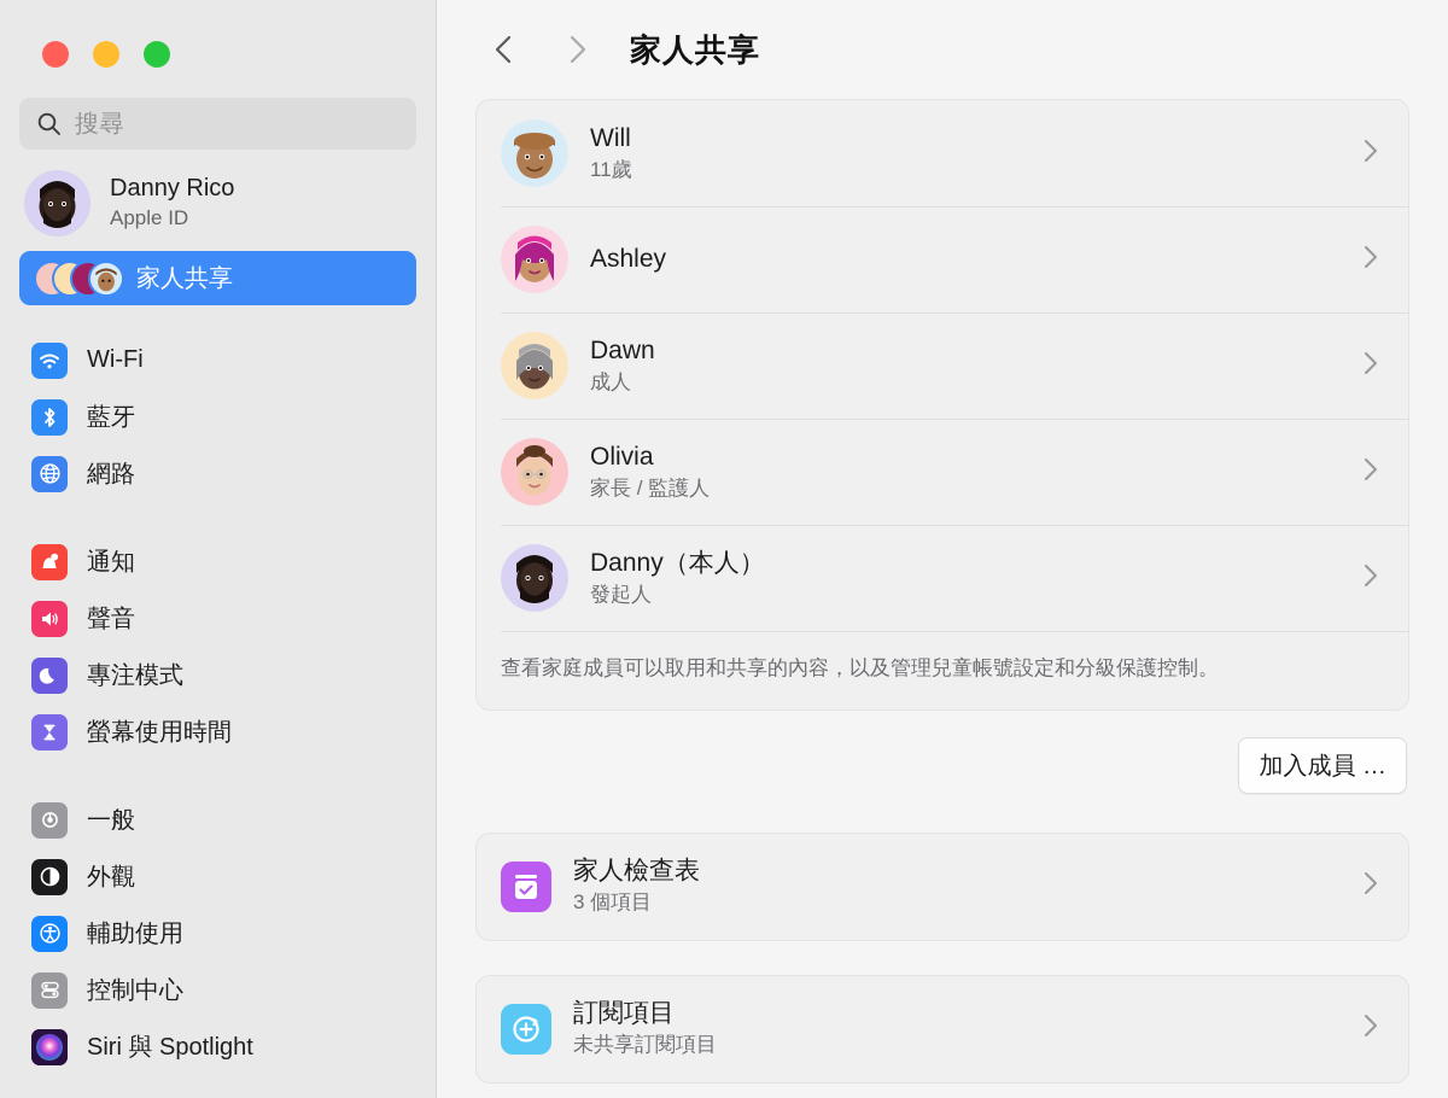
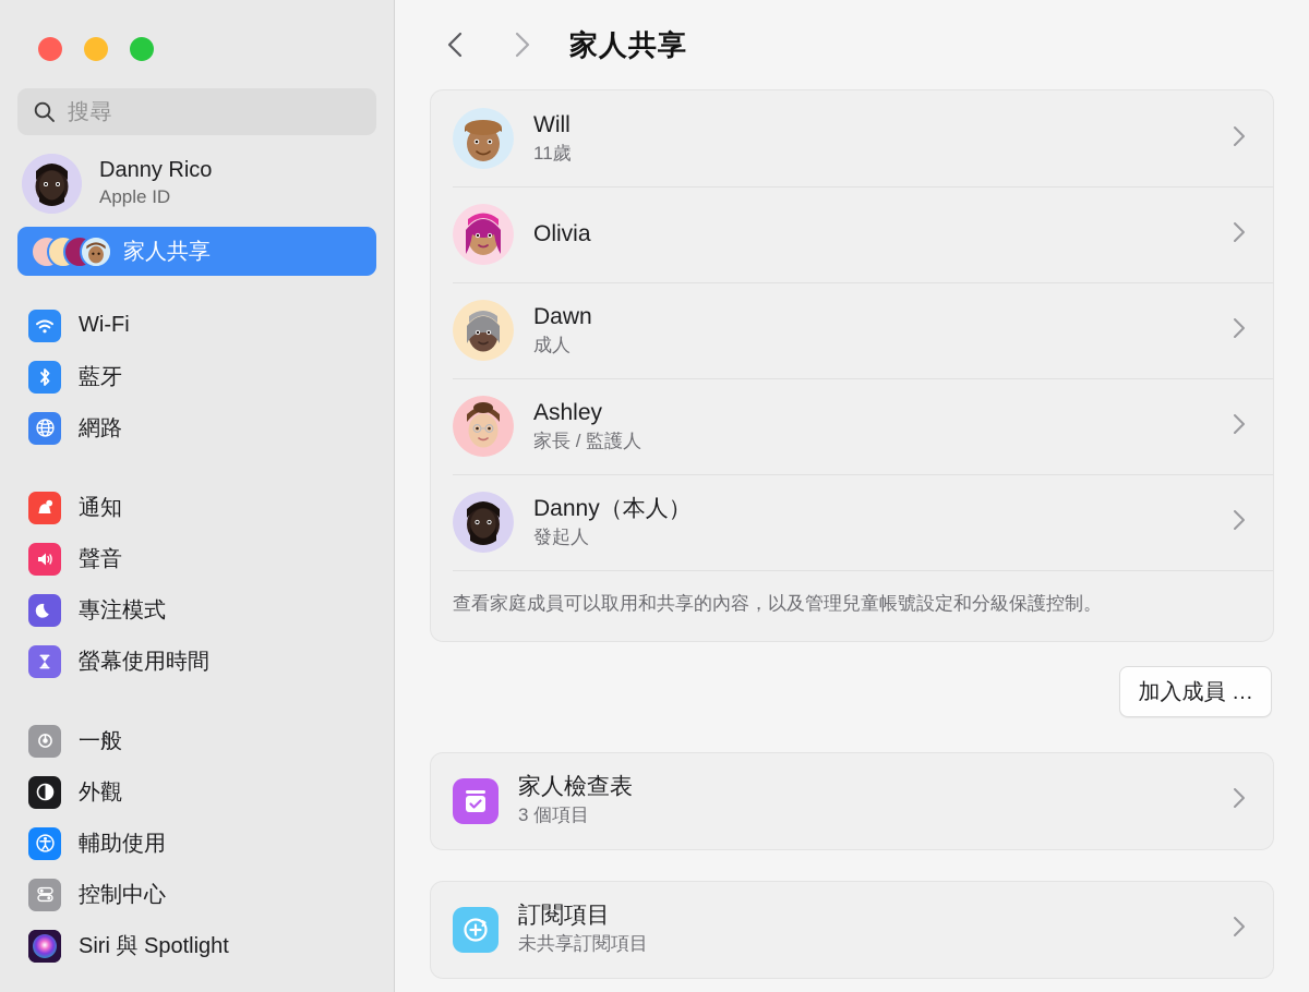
  搜尋
  Danny Rico
  Apple ID
  家人共享
  Wi-Fi
  藍牙
  網路
  通知
  聲音
  專注模式
  螢幕使用時間
  一般
  外觀
  輔助使用
  控制中心
  Siri 與 Spotlight
  家人共享
  Will
  11歲
- Ashley
+ Olivia
  Dawn
  成人
- Olivia
+ Ashley
  家長 / 監護人
  Danny（本人）
  發起人
  查看家庭成員可以取用和共享的內容，以及管理兒童帳號設定和分級保護控制。
  加入成員 …
  家人檢查表
  3 個項目
  訂閱項目
  未共享訂閱項目
